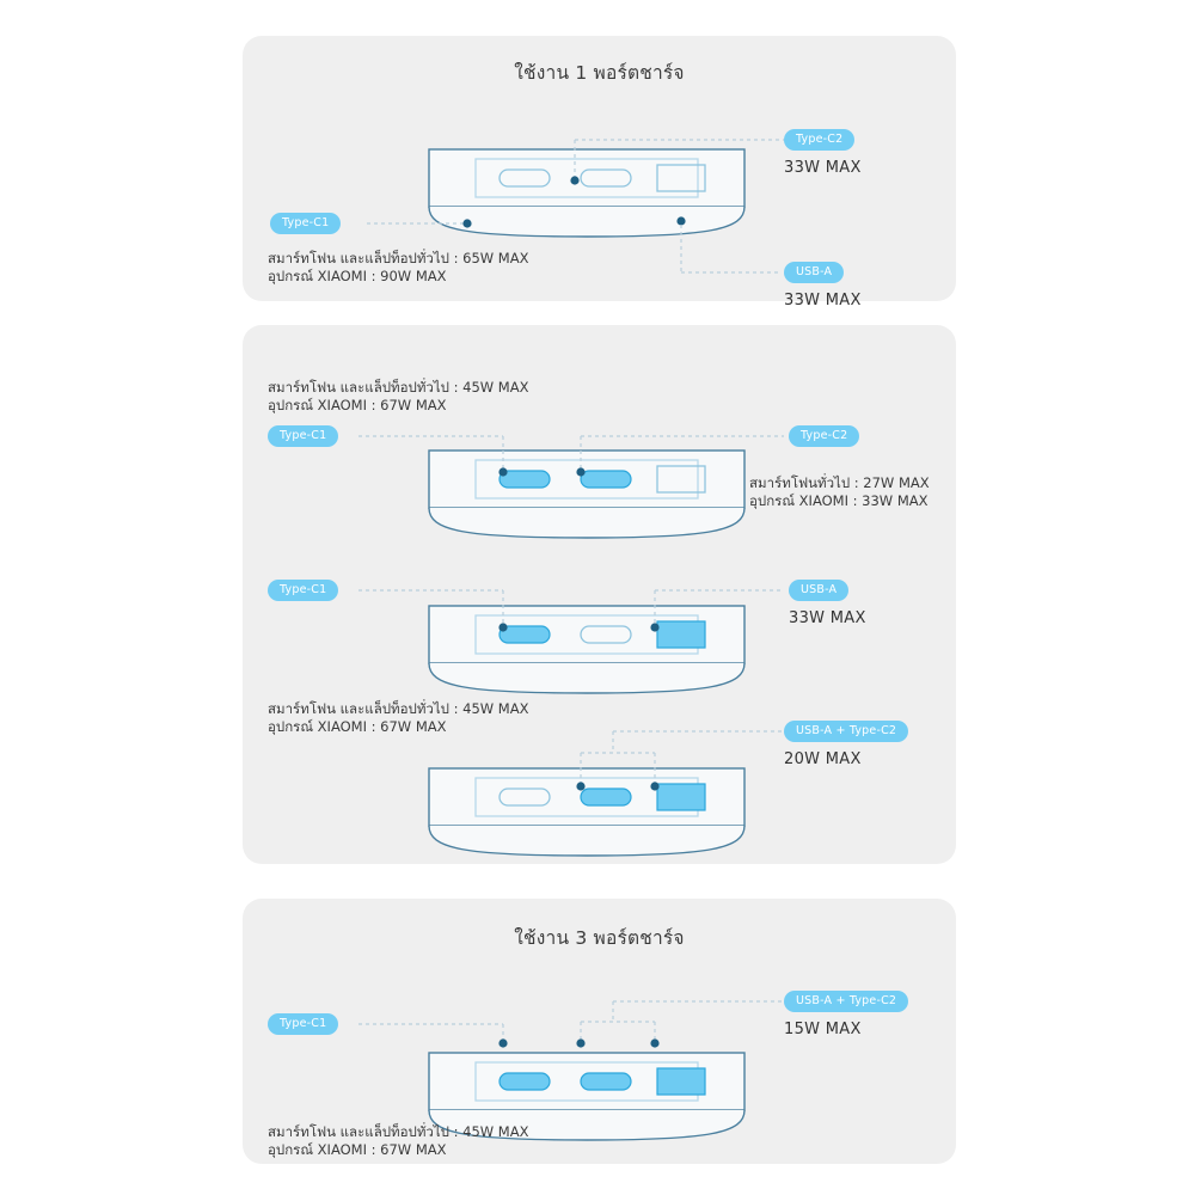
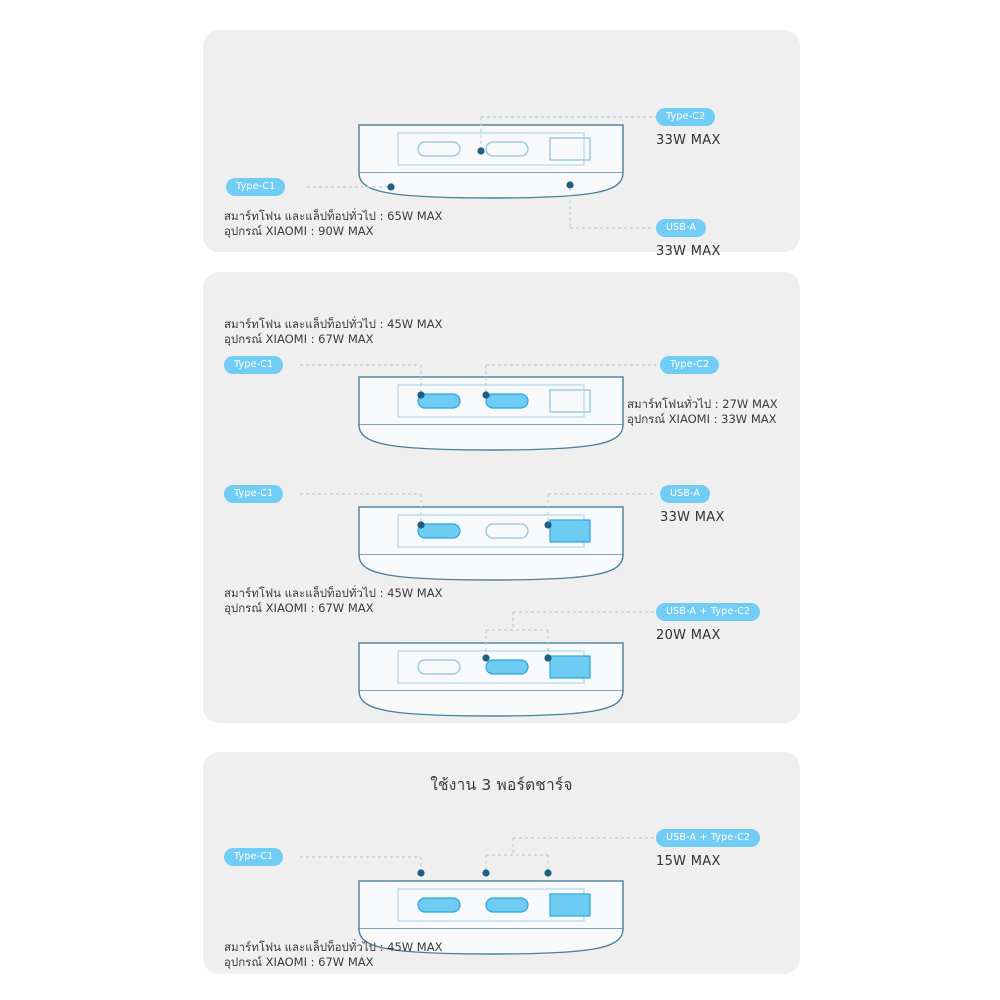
- ใช้งาน 1 พอร์ตชาร์จ
  Type-C1
  Type-C2
  33W MAX
  USB-A
  33W MAX
  สมาร์ทโฟน และแล็ปท็อปทั่วไป : 65W MAX
  อุปกรณ์ XIAOMI : 90W MAX
  สมาร์ทโฟน และแล็ปท็อปทั่วไป : 45W MAX
  อุปกรณ์ XIAOMI : 67W MAX
  Type-C1
  Type-C2
  สมาร์ทโฟนทั่วไป : 27W MAX
  อุปกรณ์ XIAOMI : 33W MAX
  Type-C1
  USB-A
  33W MAX
  สมาร์ทโฟน และแล็ปท็อปทั่วไป : 45W MAX
  อุปกรณ์ XIAOMI : 67W MAX
  USB-A + Type-C2
  20W MAX
  ใช้งาน 3 พอร์ตชาร์จ
  Type-C1
  USB-A + Type-C2
  15W MAX
  สมาร์ทโฟน และแล็ปท็อปทั่วไป : 45W MAX
  อุปกรณ์ XIAOMI : 67W MAX
